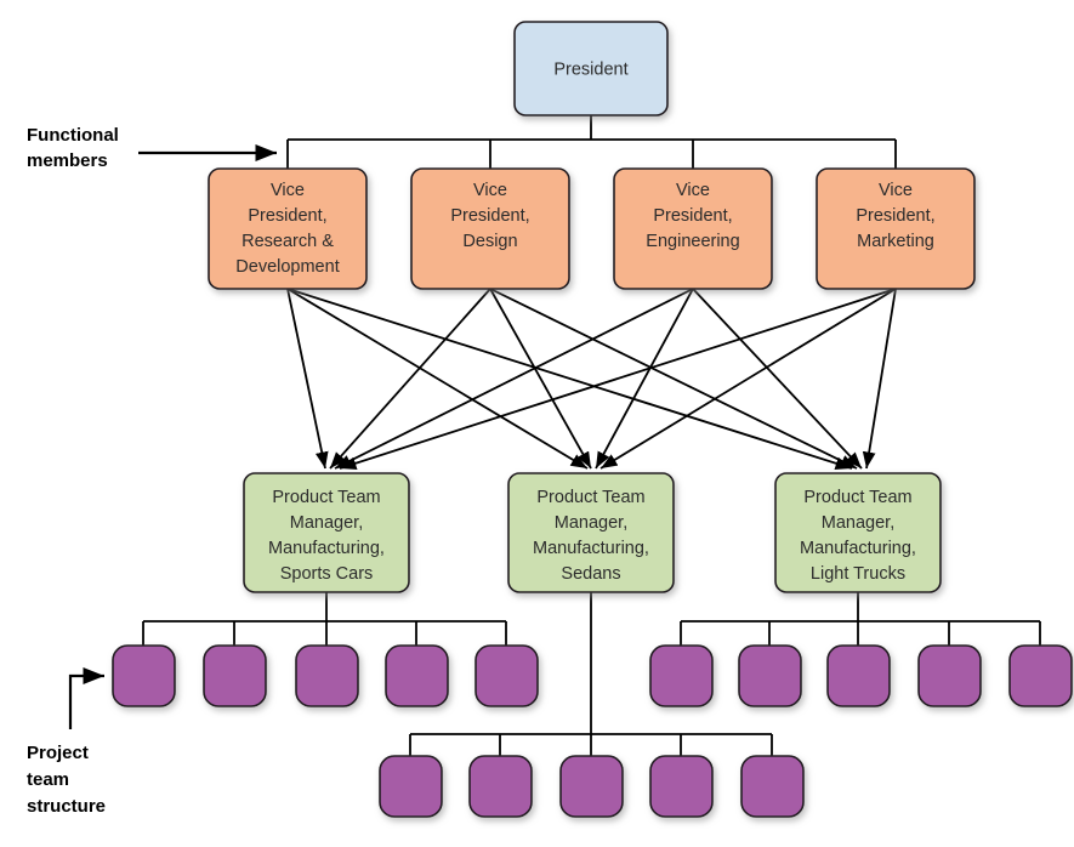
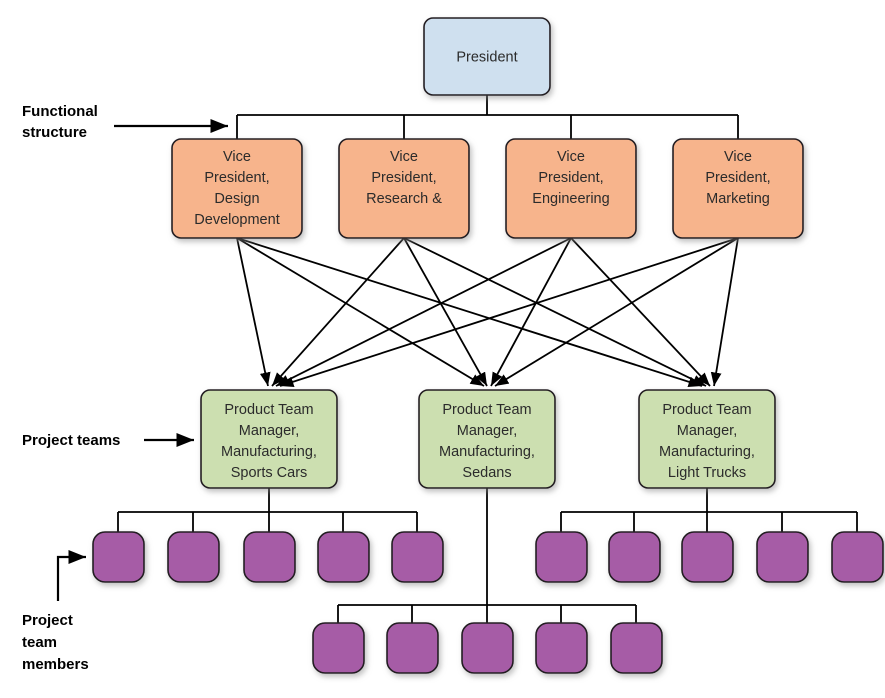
  President
  Vice
  President,
- Research &
+ Design
  Development
  Vice
  President,
- Design
+ Research &
  Vice
  President,
  Engineering
  Vice
  President,
  Marketing
  Product Team
  Manager,
  Manufacturing,
  Sports Cars
  Product Team
  Manager,
  Manufacturing,
  Sedans
  Product Team
  Manager,
  Manufacturing,
  Light Trucks
  Functional
- members
+ structure
+ Project teams
  Project
  team
- structure
+ members
